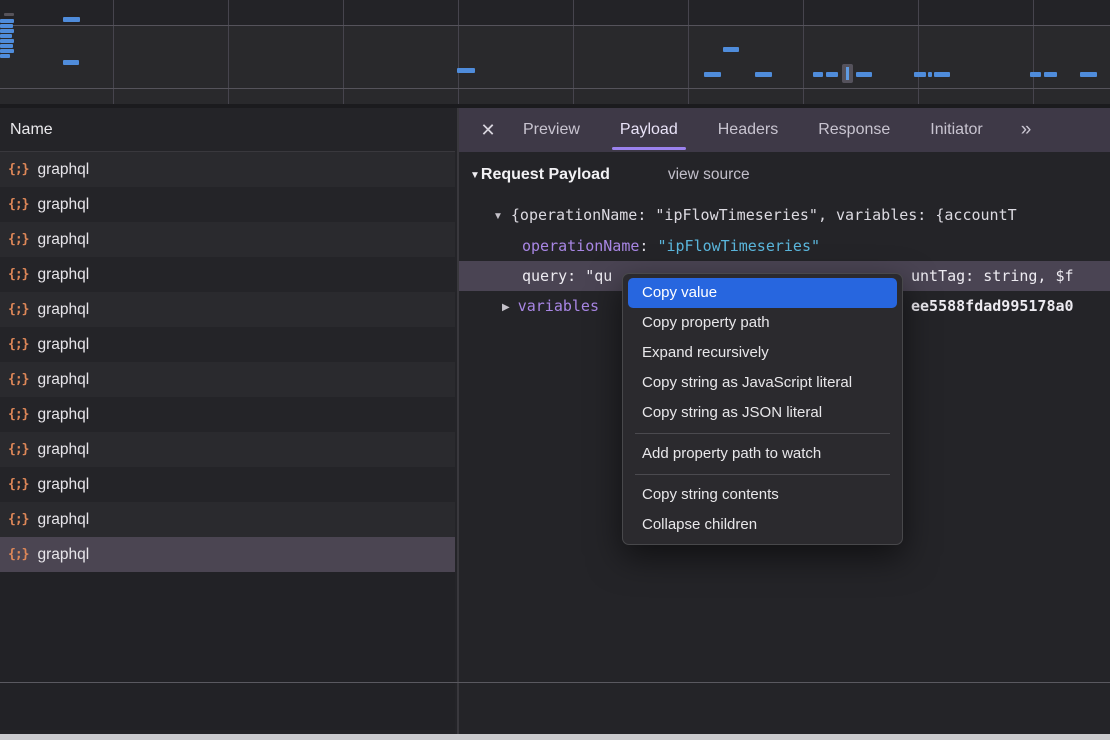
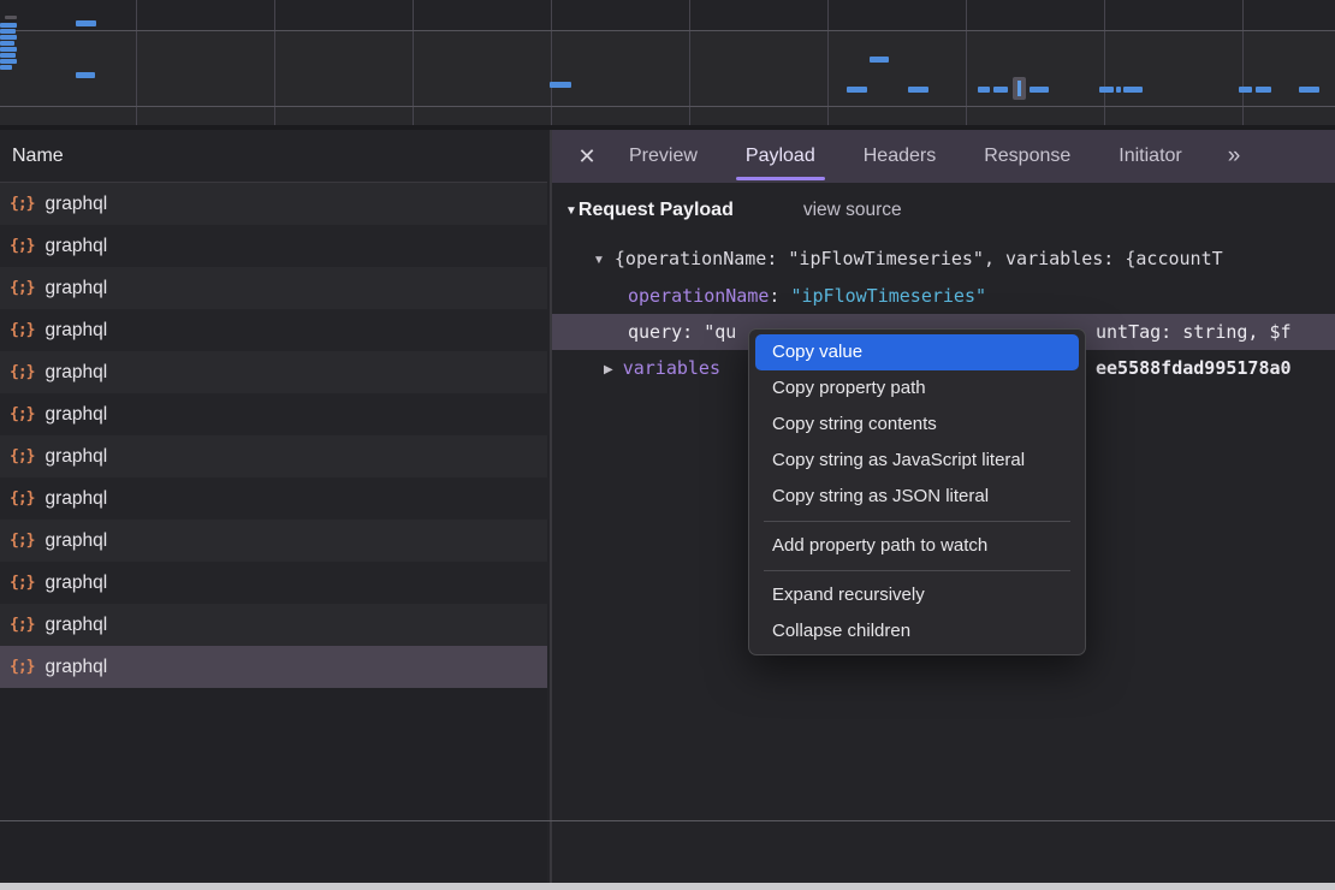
  Name
  {;}
  graphql
  {;}
  graphql
  {;}
  graphql
  {;}
  graphql
  {;}
  graphql
  {;}
  graphql
  {;}
  graphql
  {;}
  graphql
  {;}
  graphql
  {;}
  graphql
  {;}
  graphql
  {;}
  graphql
  ✕
  Preview
  Payload
  Headers
  Response
  Initiator
  »
  ▼
  Request Payload
  view source
  ▼ {operationName: "ipFlowTimeseries", variables: {accountT
  operationName: "ipFlowTimeseries"
  query: "qu
  untTag: string, $f
  ▶ variables
  ee5588fdad995178a0
  Copy value
  Copy property path
- Expand recursively
+ Copy string contents
  Copy string as JavaScript literal
  Copy string as JSON literal
  Add property path to watch
- Copy string contents
+ Expand recursively
  Collapse children
